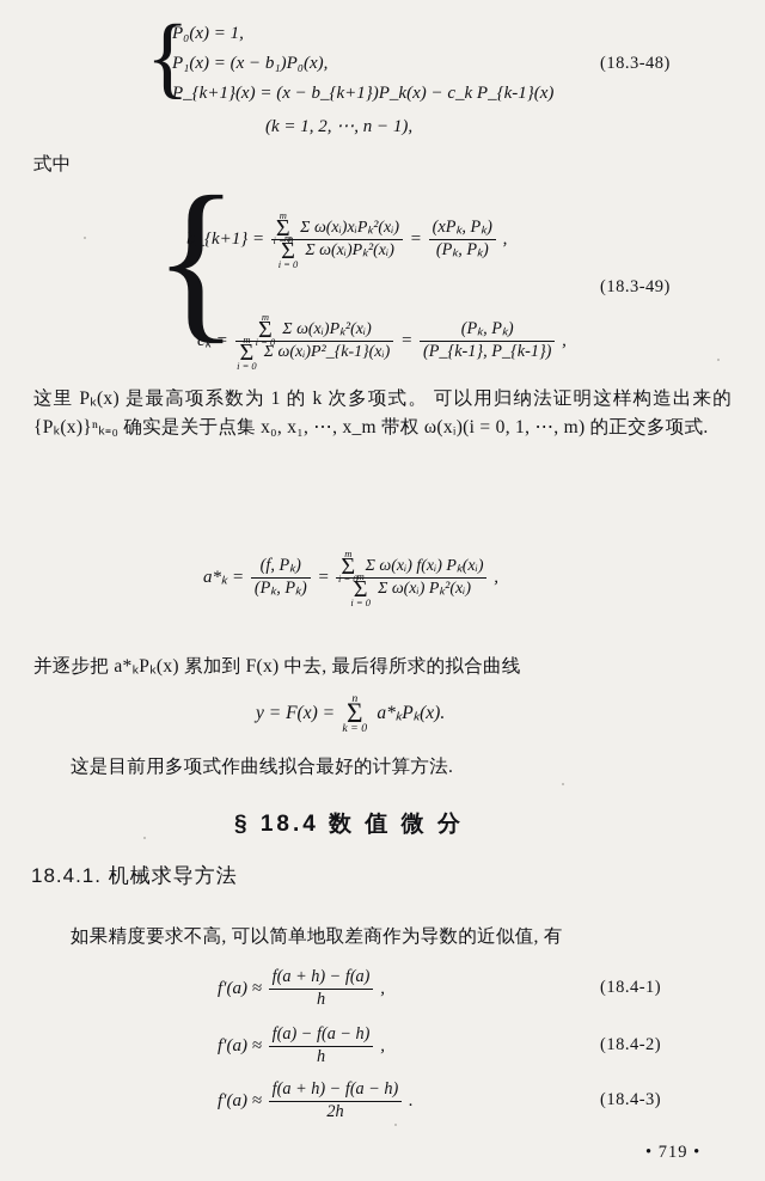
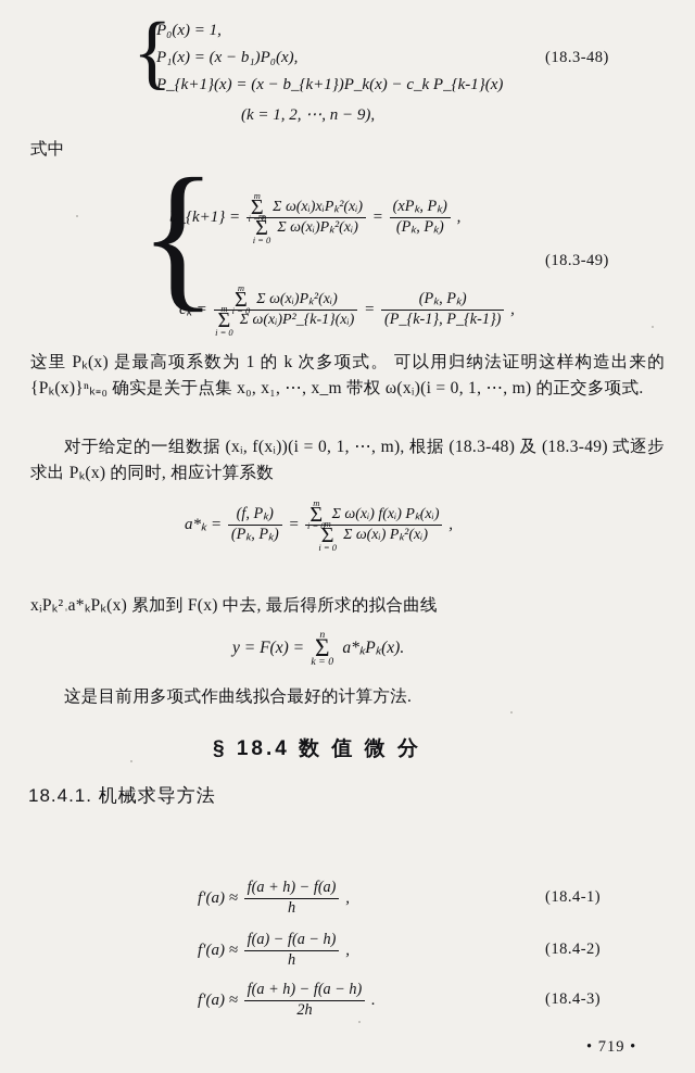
  {
  P₀(x) = 1,
  P₁(x) = (x − b₁)P₀(x),
  P_{k+1}(x) = (x − b_{k+1})P_k(x) − c_k P_{k-1}(x)
- (k = 1, 2, ⋯, n − 1),
+ (k = 1, 2, ⋯, n − 9),
  (18.3-48)
  式中
  {
  b_{k+1} =
  Σ
  m
  i = 0
  Σ ω(xᵢ)xᵢPₖ²(xᵢ)
  Σ
  m
  i = 0
  Σ ω(xᵢ)Pₖ²(xᵢ)
  =
  (xPₖ, Pₖ)
  (Pₖ, Pₖ)
  ,
  cₖ =
  Σ
  m
  i = 0
  Σ ω(xᵢ)Pₖ²(xᵢ)
  Σ
  m
  i = 0
  Σ ω(xᵢ)P²_{k-1}(xᵢ)
  =
  (Pₖ, Pₖ)
  (P_{k-1}, P_{k-1})
  ,
  (18.3-49)
  这里 Pₖ(x) 是最高项系数为 1 的 k 次多项式。 可以用归纳法证明这样构造出来的 {Pₖ(x)}ⁿₖ₌₀ 确实是关于点集 x₀, x₁, ⋯, x_m 带权 ω(xᵢ)(i = 0, 1, ⋯, m) 的正交多项式.
+ 对于给定的一组数据 (xᵢ, f(xᵢ))(i = 0, 1, ⋯, m), 根据 (18.3-48) 及 (18.3-49) 式逐步求出 Pₖ(x) 的同时, 相应计算系数
  a*ₖ =
  (f, Pₖ)
  (Pₖ, Pₖ)
  =
  Σ
  m
  i = 0
  Σ ω(xᵢ) f(xᵢ) Pₖ(xᵢ)
  Σ
  m
  i = 0
  Σ ω(xᵢ) Pₖ²(xᵢ)
  ,
- 并逐步把 a*ₖPₖ(x) 累加到 F(x) 中去, 最后得所求的拟合曲线
+ xᵢPₖ² a*ₖPₖ(x) 累加到 F(x) 中去, 最后得所求的拟合曲线
  y = F(x) = Σ
  n
  k = 0
  a*ₖPₖ(x).
  这是目前用多项式作曲线拟合最好的计算方法.
  § 18.4 数 值 微 分
  18.4.1. 机械求导方法
- 如果精度要求不高, 可以简单地取差商作为导数的近似值, 有
  f′(a) ≈
  f(a + h) − f(a)
  h
  ,
  (18.4-1)
  f′(a) ≈
  f(a) − f(a − h)
  h
  ,
  (18.4-2)
  f′(a) ≈
  f(a + h) − f(a − h)
  2h
  .
  (18.4-3)
  • 719 •
